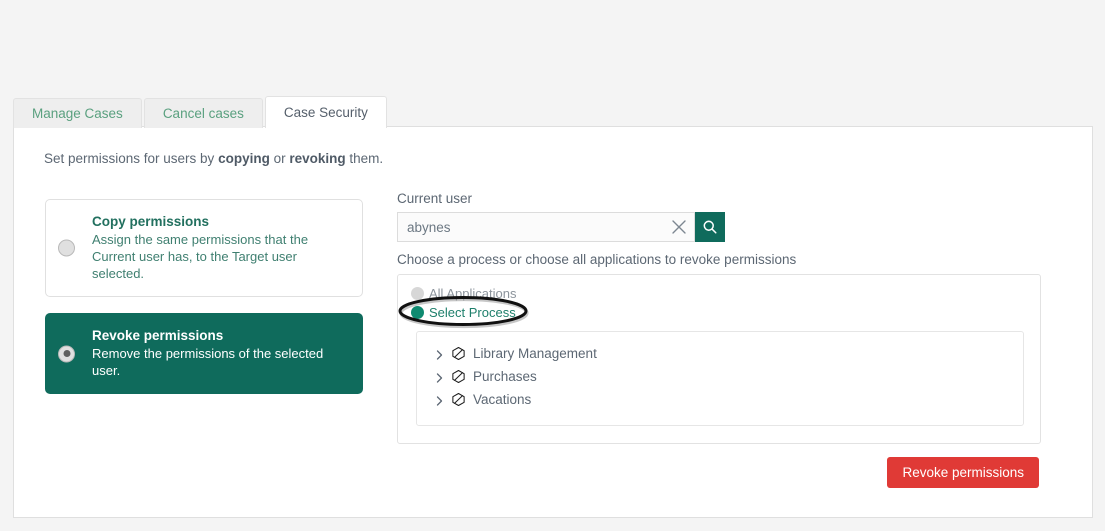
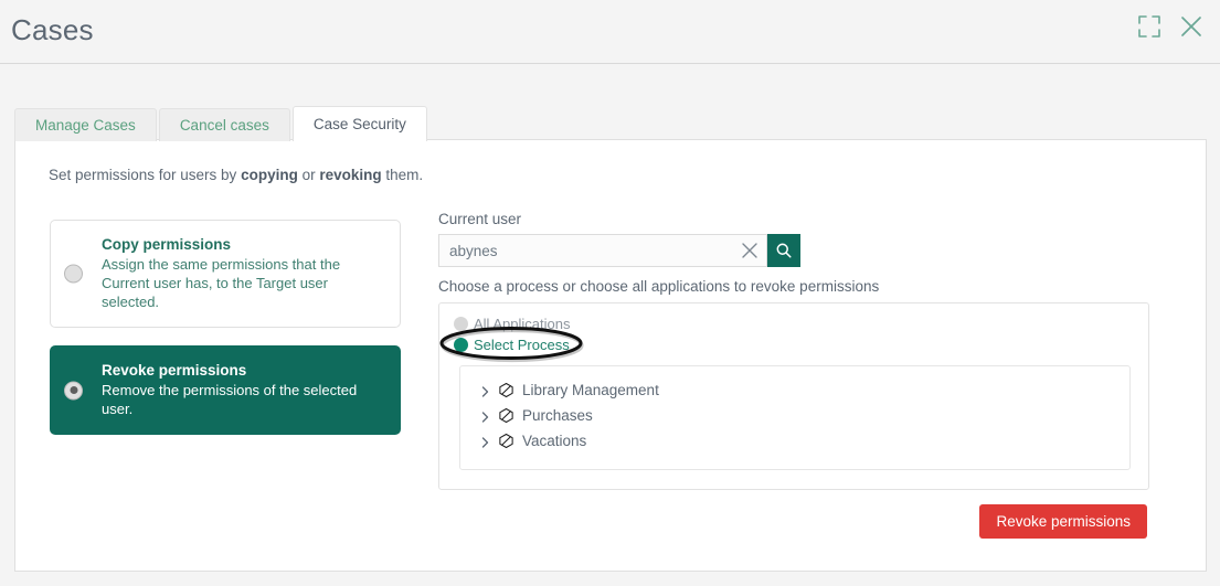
+ Cases
  Manage Cases
  Cancel cases
  Case Security
  Set permissions for users by copying or revoking them.
  Copy permissions
  Assign the same permissions that the Current user has, to the Target user selected.
  Revoke permissions
  Remove the permissions of the selected user.
  Current user
  abynes
  Choose a process or choose all applications to revoke permissions
  All Applications
  Select Process
  Library Management
  Purchases
  Vacations
  Revoke permissions
